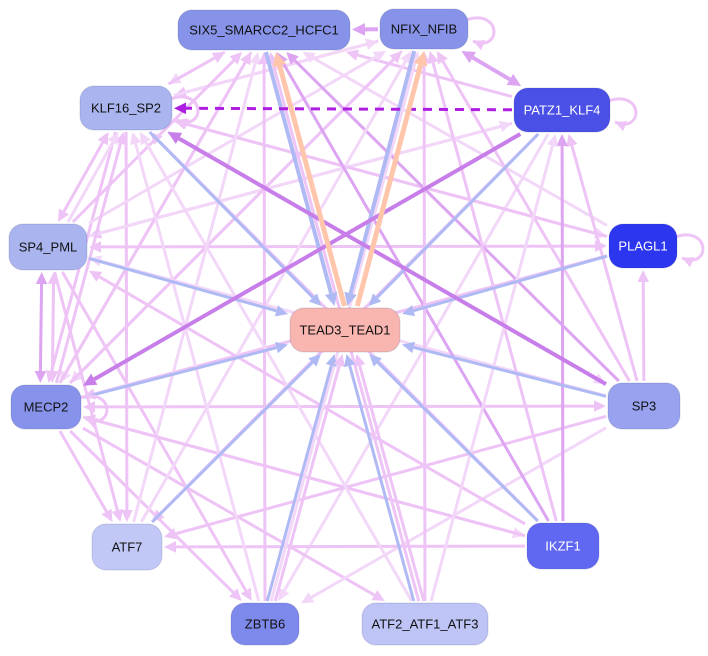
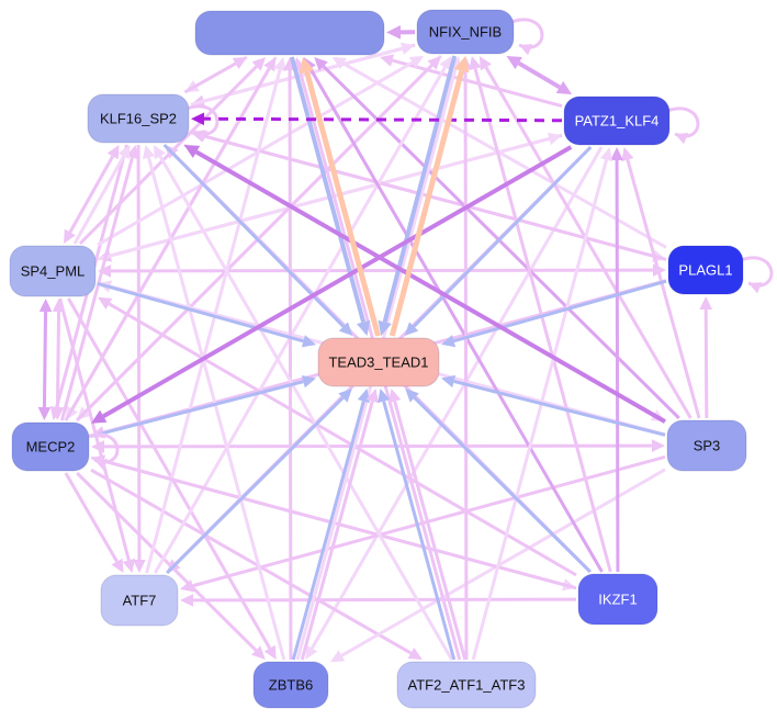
- SIX5_SMARCC2_HCFC1
  NFIX_NFIB
  KLF16_SP2
  PATZ1_KLF4
  SP4_PML
  PLAGL1
  TEAD3_TEAD1
  MECP2
  SP3
  ATF7
  IKZF1
  ZBTB6
  ATF2_ATF1_ATF3
